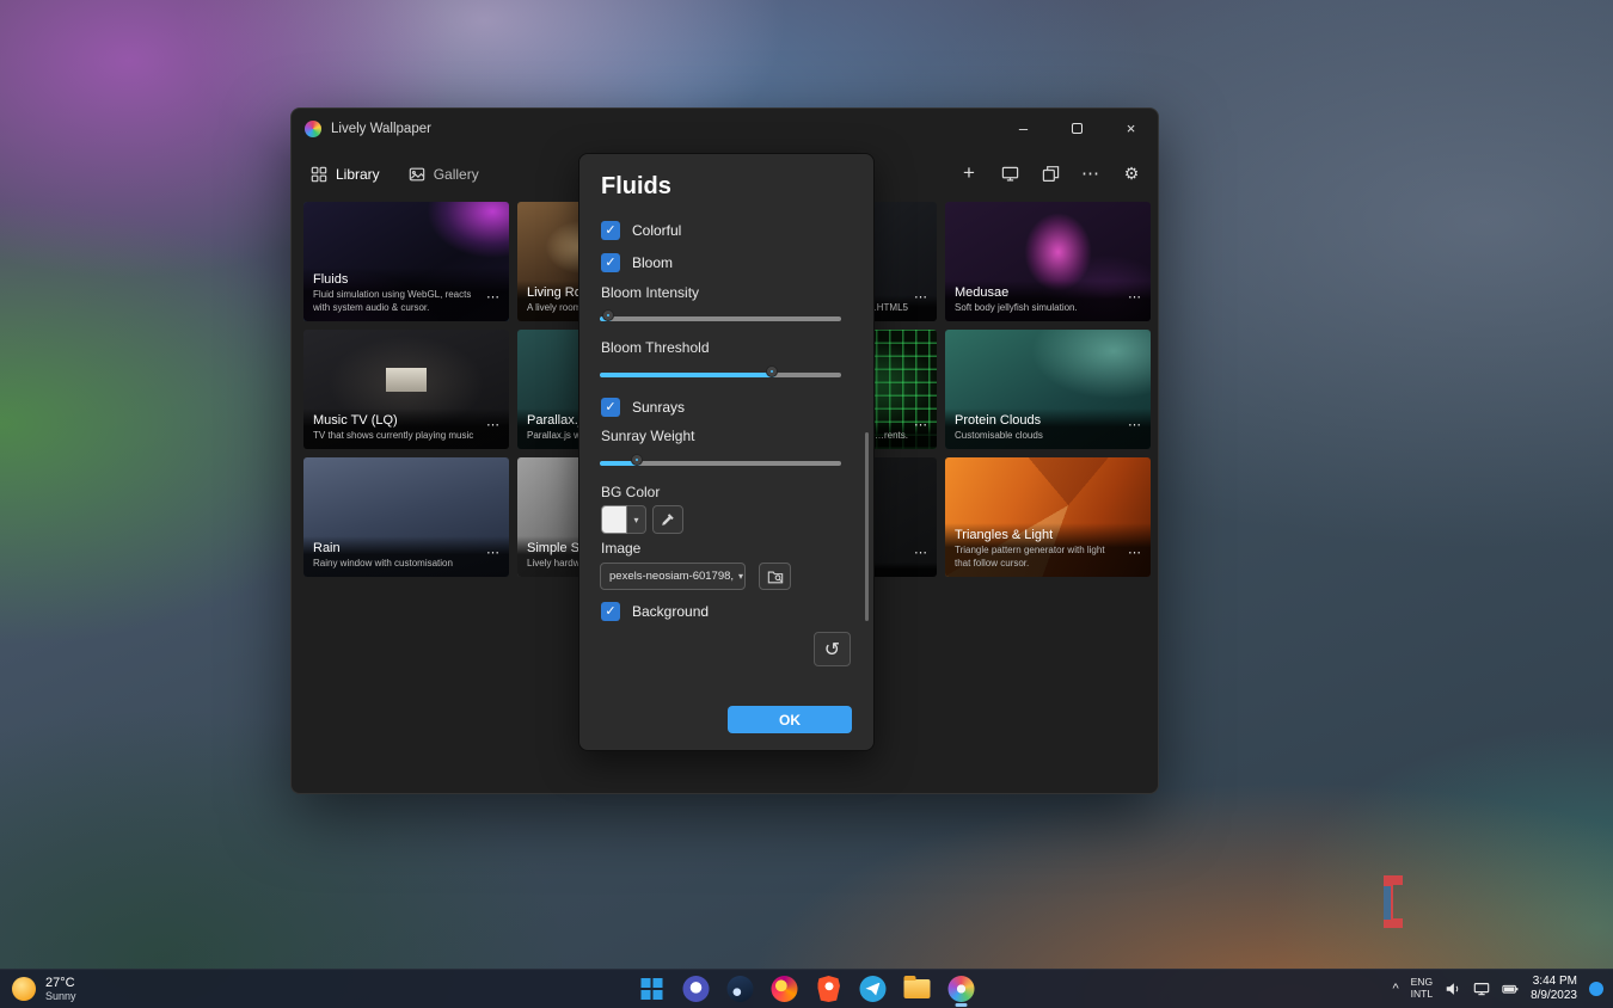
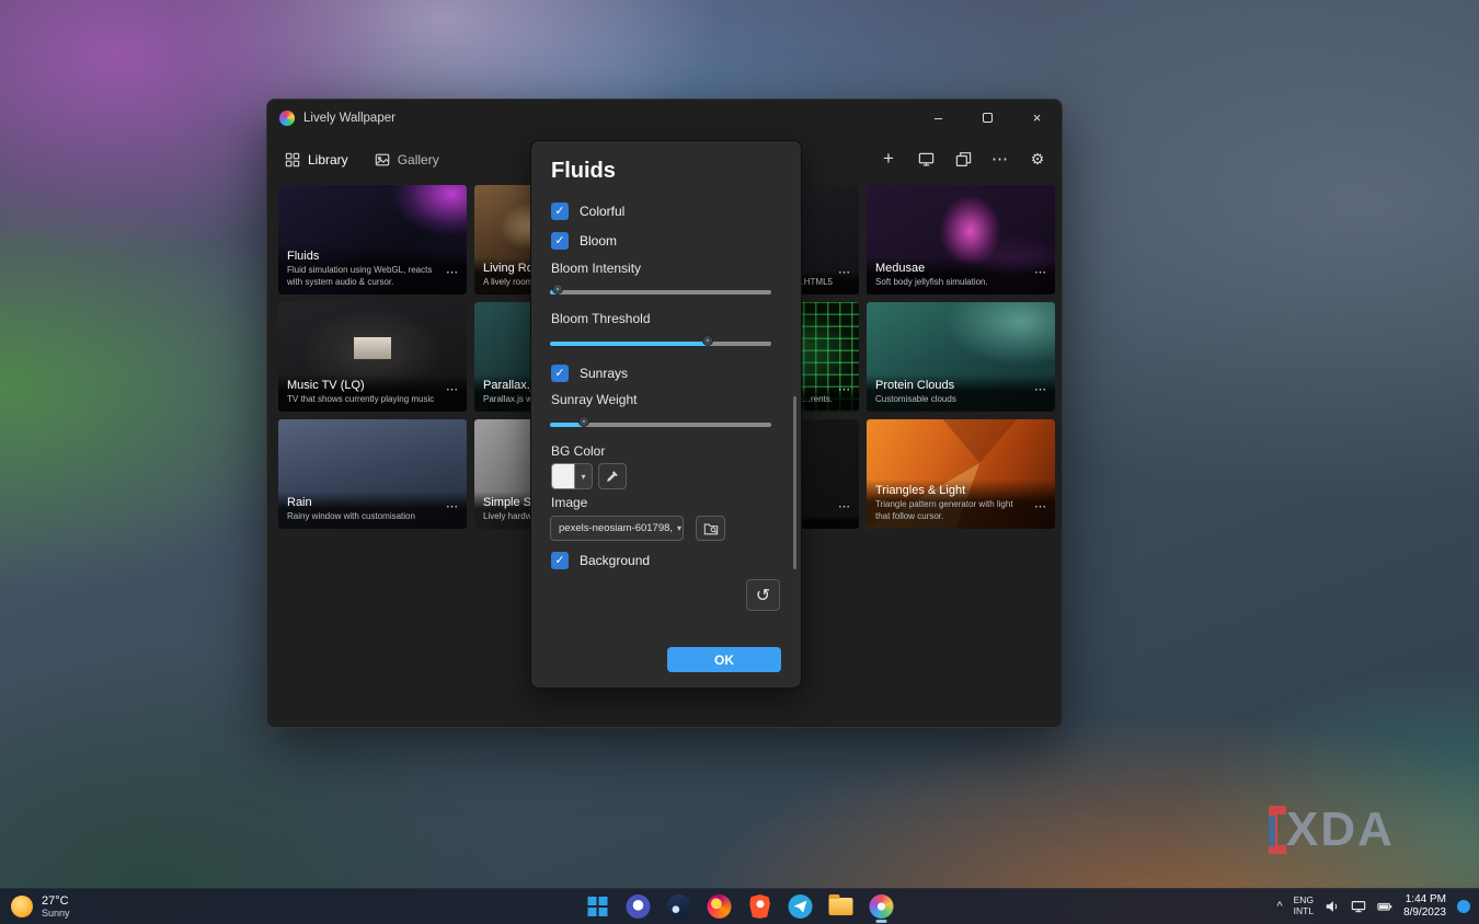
+ XDA
  Lively Wallpaper
  –
  ×
  Library
  Gallery
  +
  ⋯
  ⚙
  Fluids
  Fluid simulation using WebGL, reacts with system audio & cursor.
  ⋯
  Living R
  HTML5
  ⋯
  Medusae
  Soft body jellyfish simulation.
  ⋯
  Music TV (LQ)
  TV that shows currently playing music
  ⋯
  Parallax.
  Parallax.js
  …rents.
  ⋯
  Protein Clouds
  Customisable clouds
  ⋯
  Rain
  Rainy window with customisation
  ⋯
  Lively hardw
  ⋯
  Triangles & Light
  Triangle pattern generator with light that follow cursor.
  ⋯
  Fluids
  ✓
  Colorful
  ✓
  Bloom
  Bloom Intensity
  Bloom Threshold
  ✓
  Sunrays
  Sunray Weight
  BG Color
  ▾
  Image
  pexels-neosiam-601798,
  ▾
  ✓
  Background
  ↺
  OK
  27°C
  Sunny
  ^
  ENG
  INTL
- 3:44 PM
+ 1:44 PM
  8/9/2023
